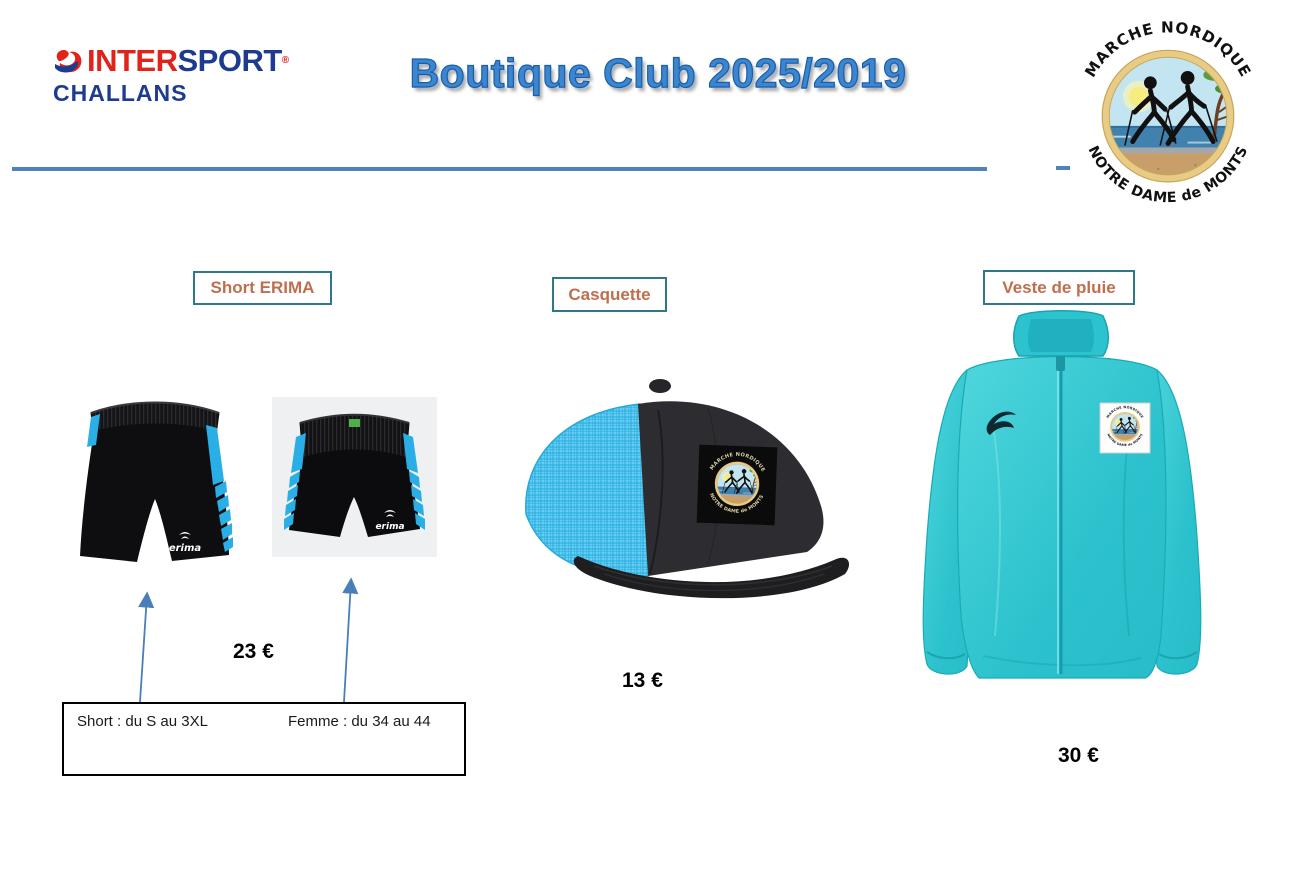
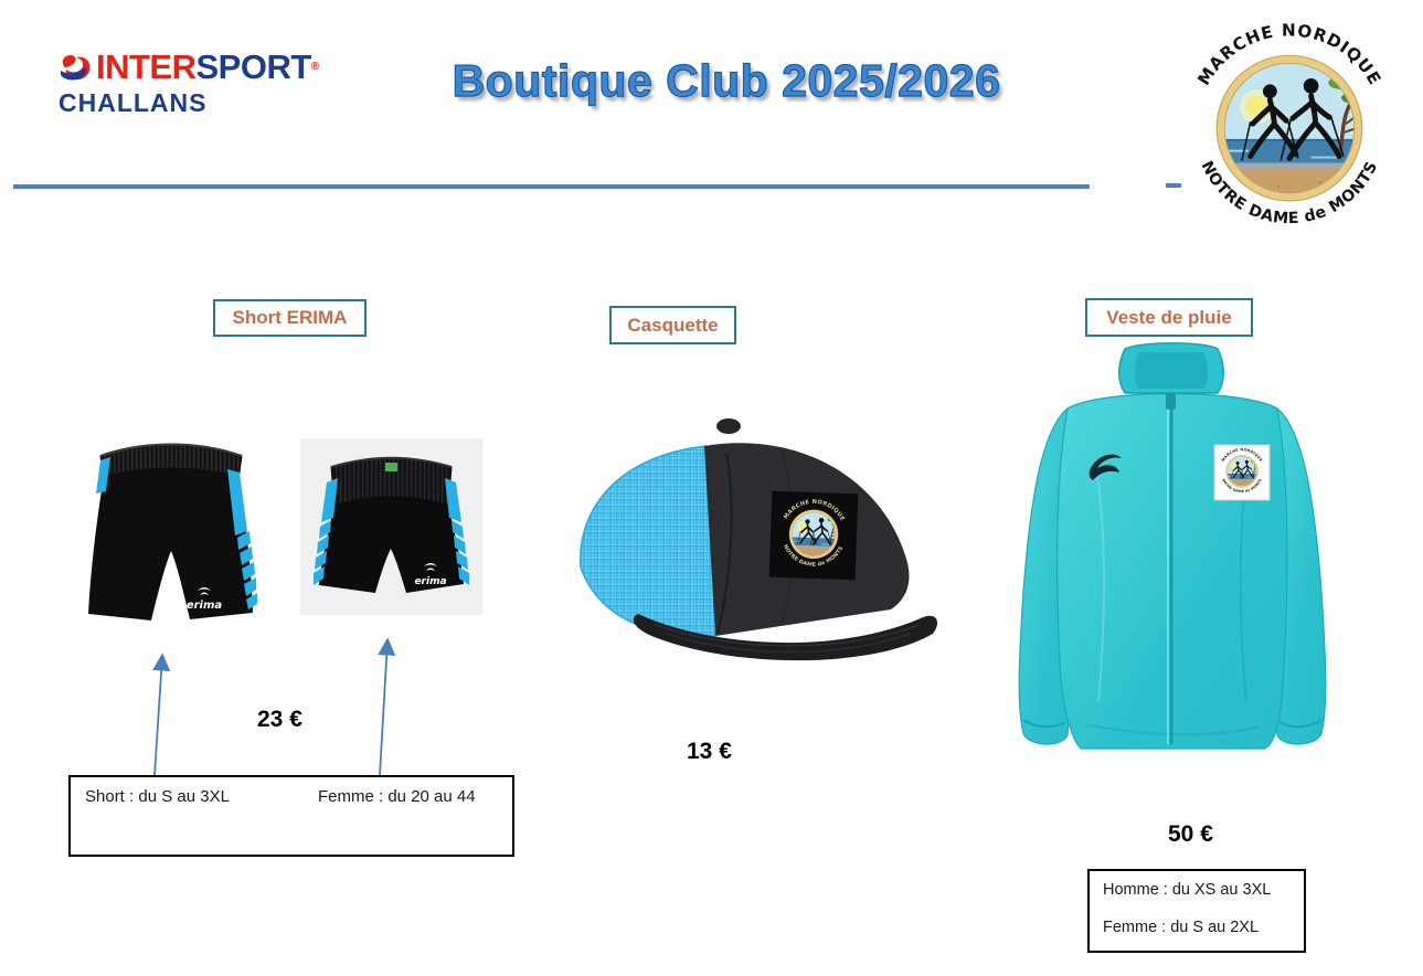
  INTERSPORT®
  CHALLANS
- Boutique Club 2025/2019
+ Boutique Club 2025/2026
  Short ERIMA
  Casquette
  Veste de pluie
  erima
  erima
  23 €
  13 €
- 30 €
+ 50 €
  Short : du S au 3XL
- Femme : du 34 au 44
+ Femme : du 20 au 44
+ Homme : du XS au 3XL
+ Femme : du S au 2XL
